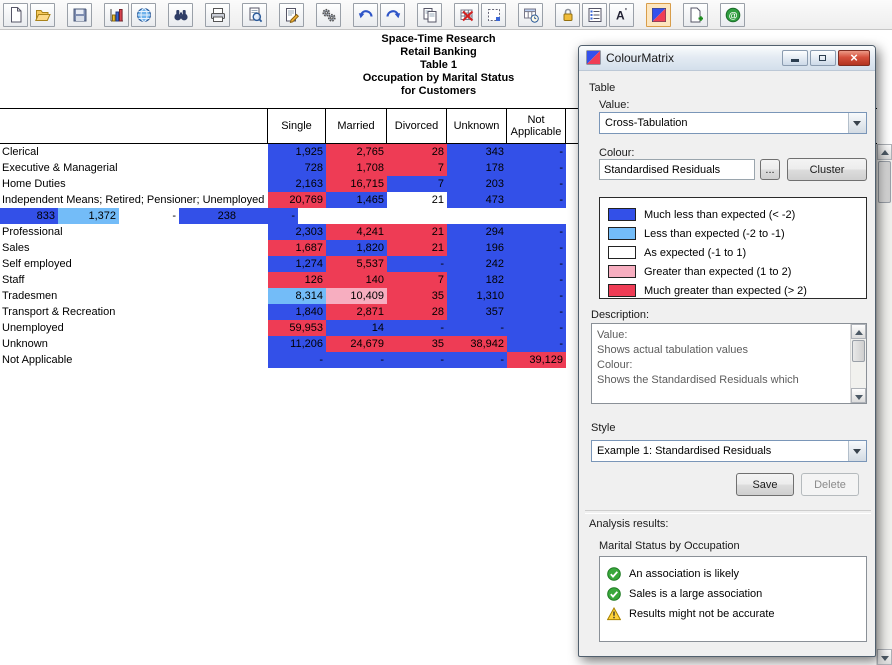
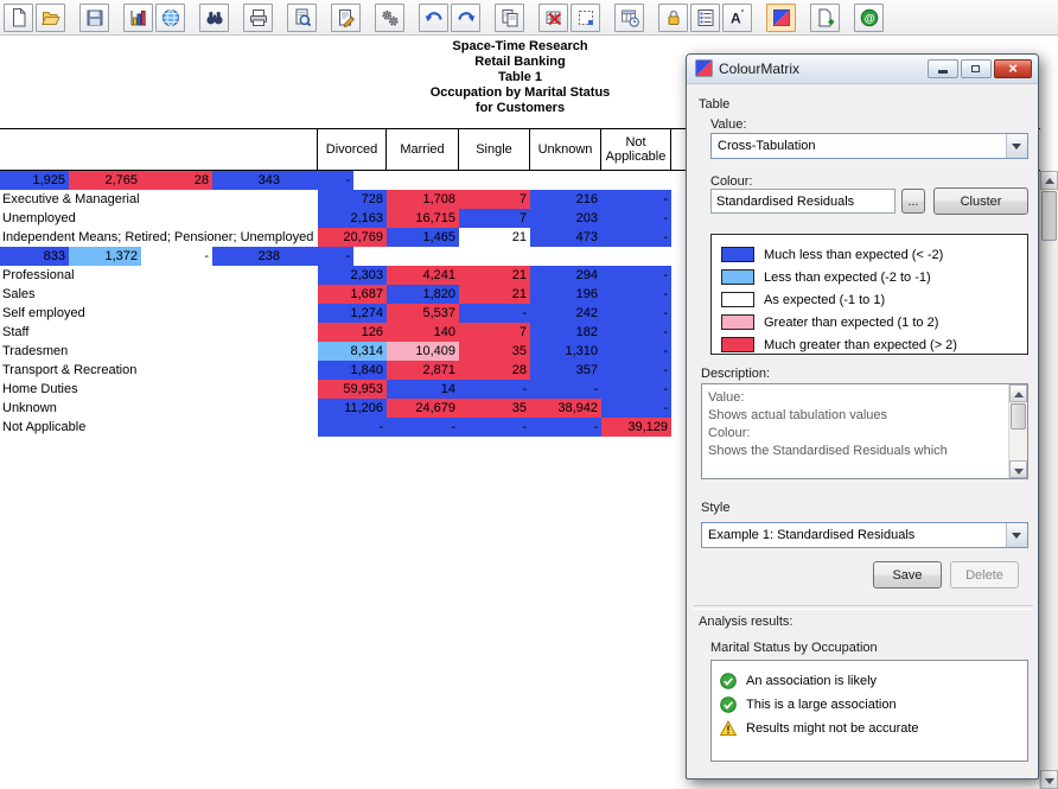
  A
  '
  @
  Space-Time Research
  Retail Banking
  Table 1
  Occupation by Marital Status
  for Customers
- Single
+ Divorced
  Married
- Divorced
+ Single
  Unknown
  Not Applicable
- Clerical
  1,925
  2,765
  28
  343
  -
  Executive & Managerial
  728
  1,708
  7
- 178
+ 216
  -
- Home Duties
+ Unemployed
  2,163
  16,715
  7
  203
  -
  Independent Means; Retired; Pensioner; Unemployed
  20,769
  1,465
  21
  473
  -
  833
  1,372
  -
  238
  -
  Professional
  2,303
  4,241
  21
  294
  -
  Sales
  1,687
  1,820
  21
  196
  -
  Self employed
  1,274
  5,537
  -
  242
  -
  Staff
  126
  140
  7
  182
  -
  Tradesmen
  8,314
  10,409
  35
  1,310
  -
  Transport & Recreation
  1,840
  2,871
  28
  357
  -
- Unemployed
+ Home Duties
  59,953
  14
  -
  -
  -
  Unknown
  11,206
  24,679
  35
  38,942
  -
  Not Applicable
  -
  -
  -
  -
  39,129
  ColourMatrix
  ×
  Table
  Value:
  Cross-Tabulation
  Colour:
  Standardised Residuals
  ...
  Cluster
  Much less than expected (< -2)
  Less than expected (-2 to -1)
  As expected (-1 to 1)
  Greater than expected (1 to 2)
  Much greater than expected (> 2)
  Description:
  Value:
  Shows actual tabulation values
  Colour:
  Shows the Standardised Residuals which
  Style
  Example 1: Standardised Residuals
  Save
  Delete
  Analysis results:
  Marital Status by Occupation
  An association is likely
- Sales is a large association
+ This is a large association
  Results might not be accurate
